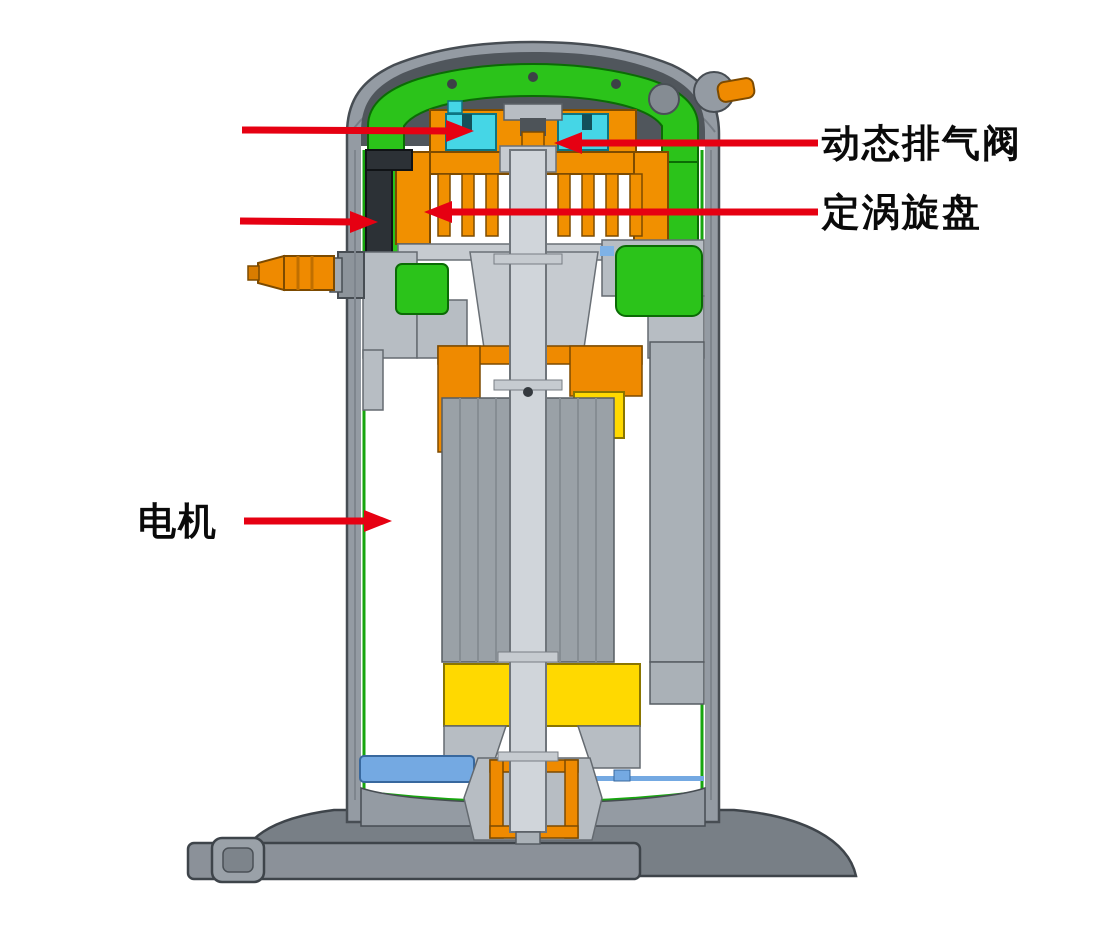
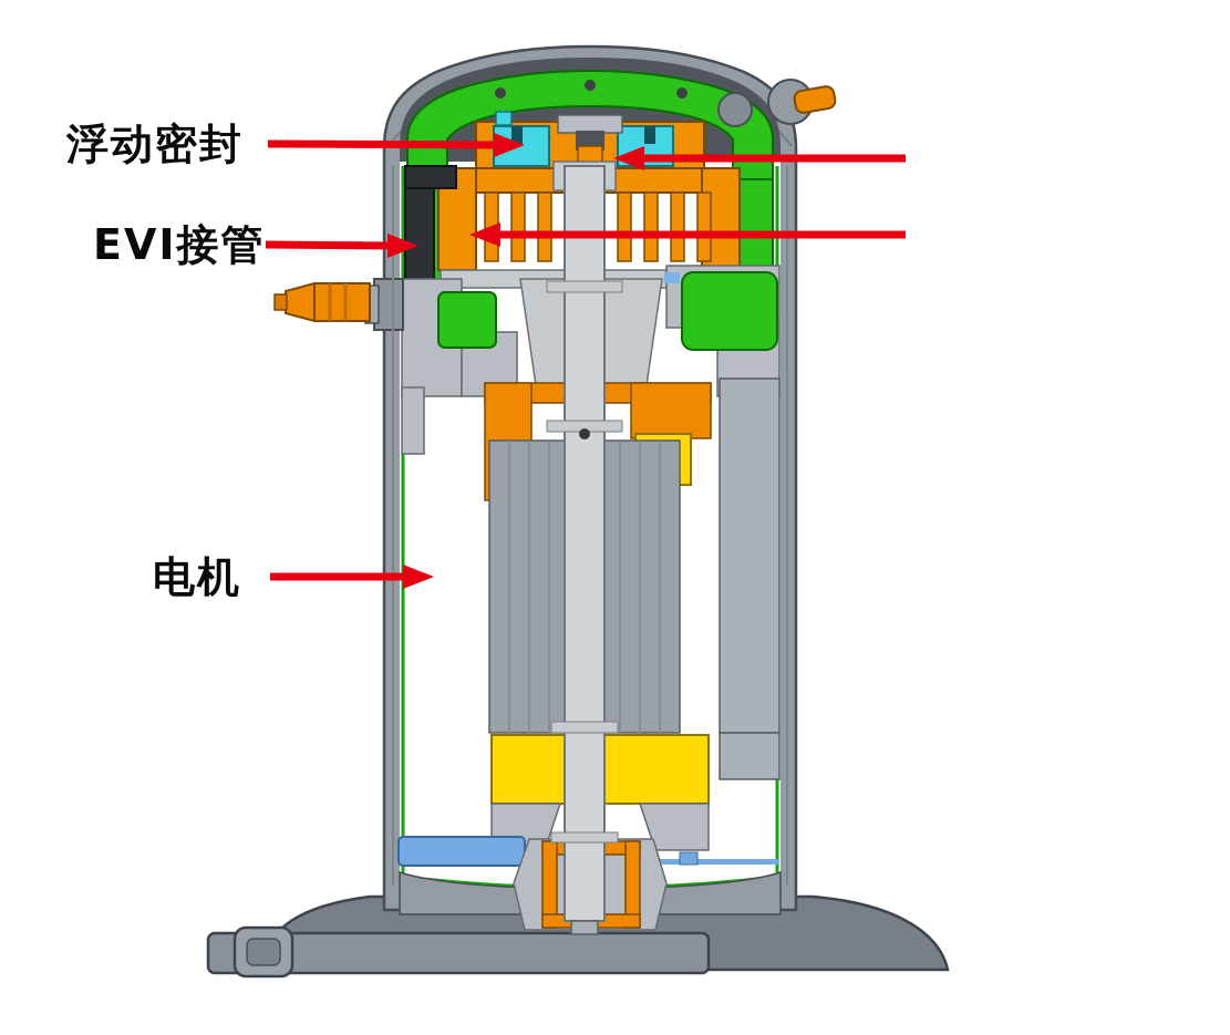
+ 浮动密封
+ EVI接管
  电机
- 动态排气阀
- 定涡旋盘
